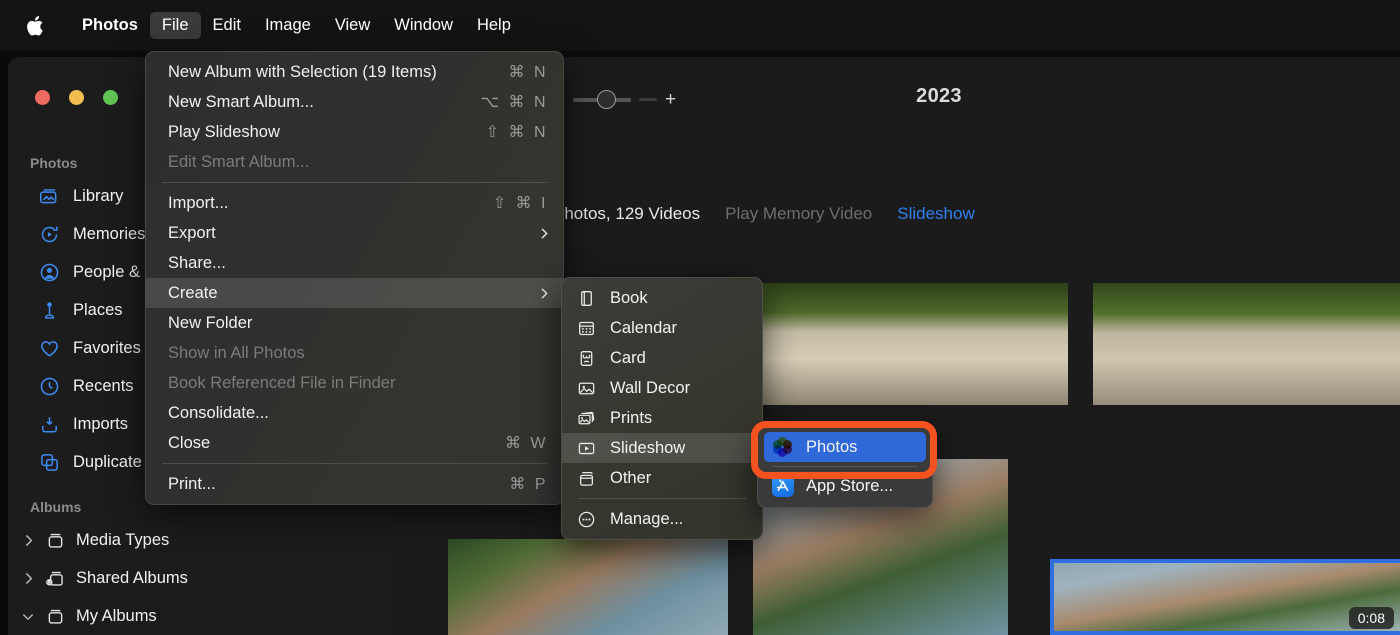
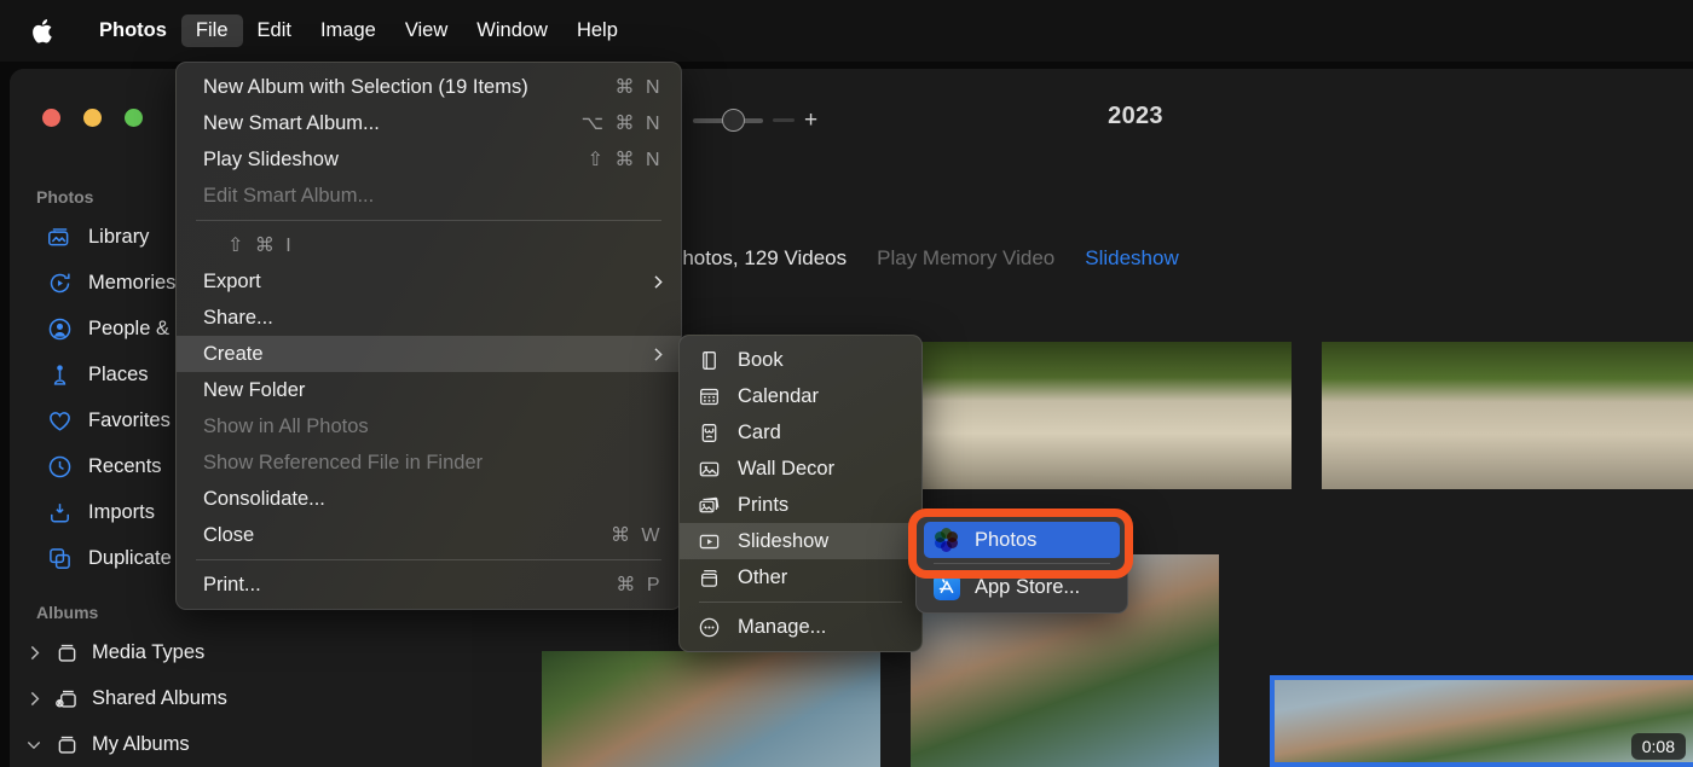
  Photos
  Library
  Memories
  People &
  Places
  Favorites
  Recents
  Imports
  Duplicate
  Albums
  Media Types
  Shared Albums
  My Albums
  +
  2023
  hotos, 129 Videos
  Play Memory Video
  Slideshow
  0:08
  Photos
  File
  Edit
  Image
  View
  Window
  Help
  New Album with Selection (19 Items)
  ⌘ N
  New Smart Album...
  ⌥ ⌘ N
  Play Slideshow
  ⇧ ⌘ N
  Edit Smart Album...
- Import...
  ⇧ ⌘ I
  Export
  Share...
  Create
  New Folder
  Show in All Photos
- Book Referenced File in Finder
+ Show Referenced File in Finder
  Consolidate...
  Close
  ⌘ W
  Print...
  ⌘ P
  Book
  Calendar
  Card
  Wall Decor
  Prints
  Slideshow
  Other
  Manage...
  Photos
  App Store...
